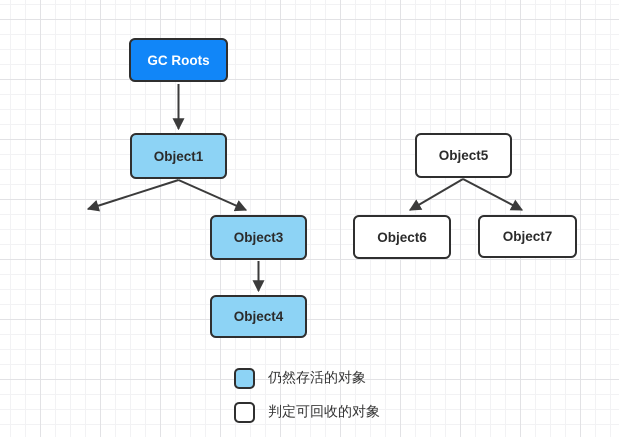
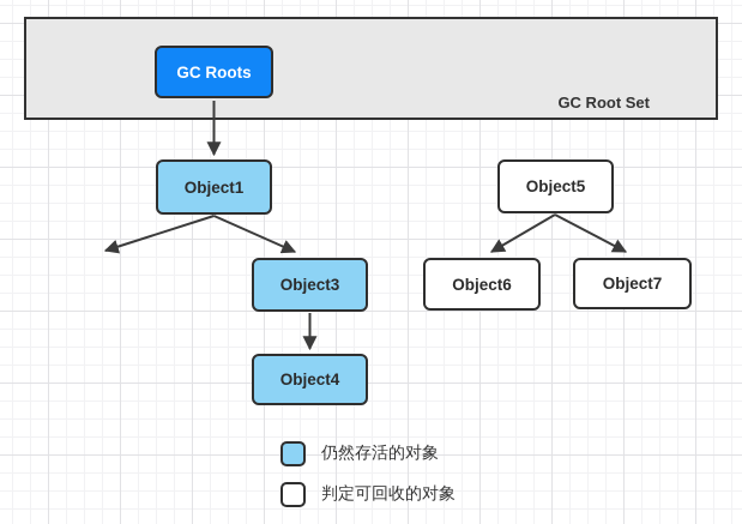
+ GC Root Set
  GC Roots
  Object1
  Object3
  Object4
  Object5
  Object6
  Object7
  仍然存活的对象
  判定可回收的对象
